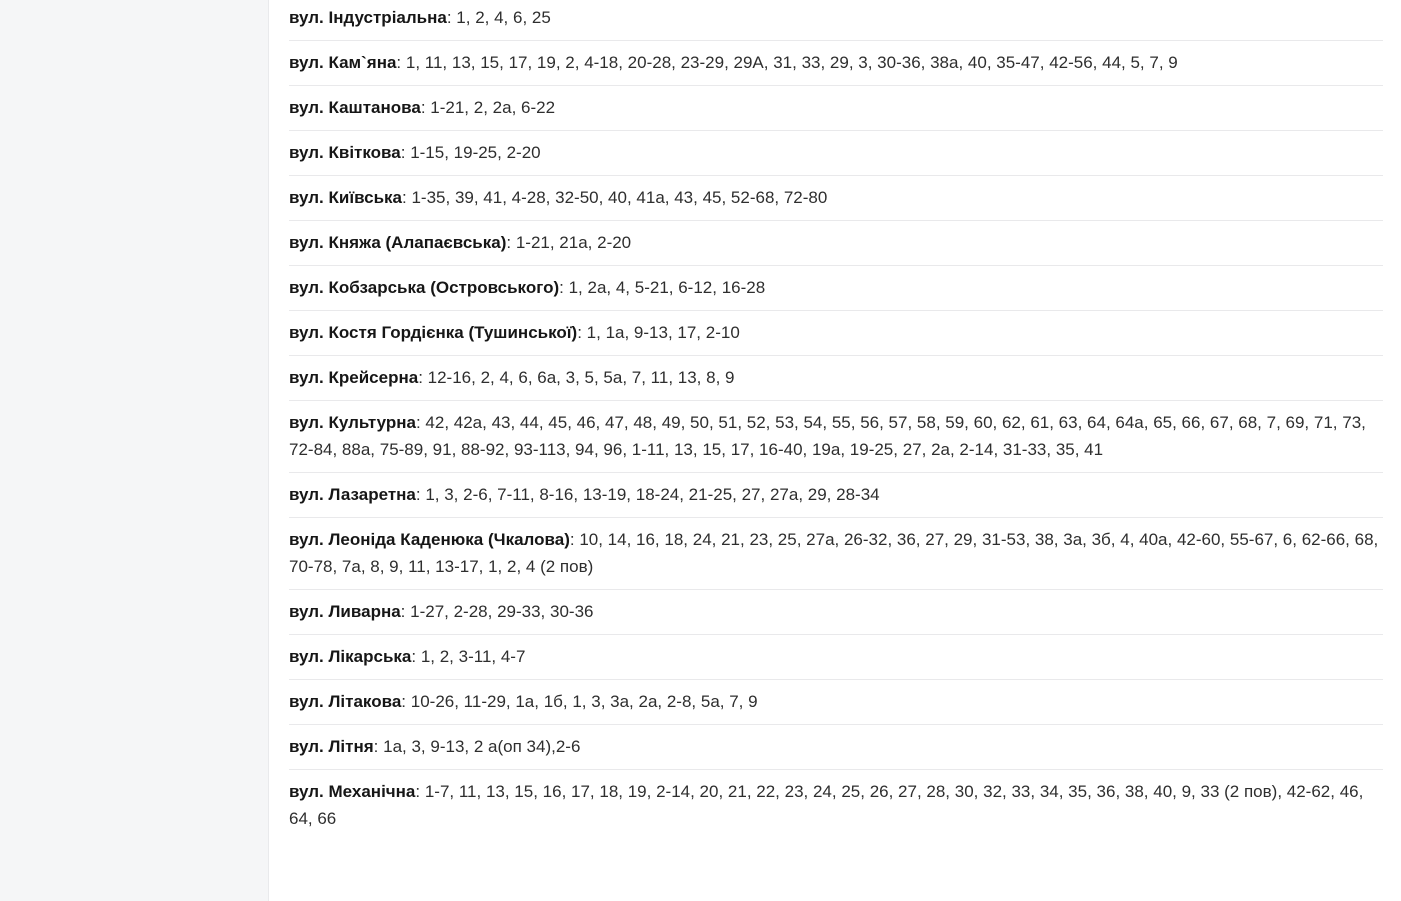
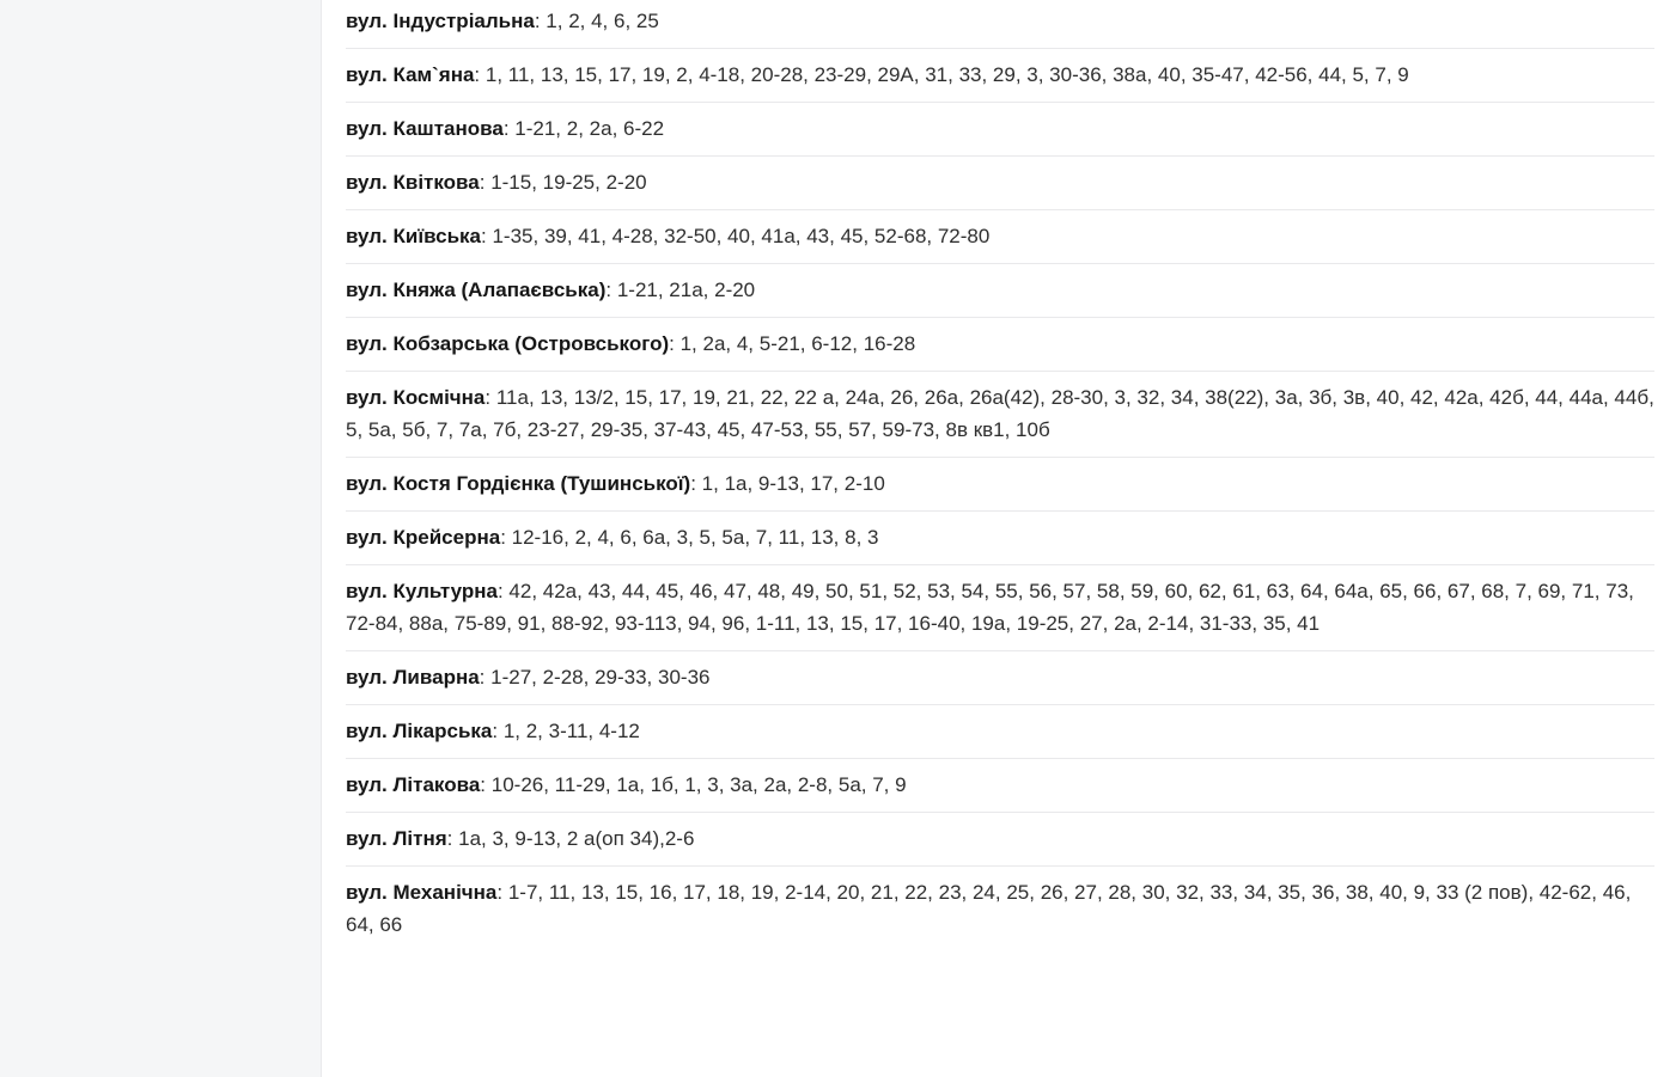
  вул. Індустріальна: 1, 2, 4, 6, 25
  вул. Кам`яна: 1, 11, 13, 15, 17, 19, 2, 4-18, 20-28, 23-29, 29А, 31, 33, 29, 3, 30-36, 38а, 40, 35-47, 42-56, 44, 5, 7, 9
  вул. Каштанова: 1-21, 2, 2а, 6-22
  вул. Квіткова: 1-15, 19-25, 2-20
  вул. Київська: 1-35, 39, 41, 4-28, 32-50, 40, 41а, 43, 45, 52-68, 72-80
  вул. Княжа (Алапаєвська): 1-21, 21а, 2-20
  вул. Кобзарська (Островського): 1, 2а, 4, 5-21, 6-12, 16-28
+ вул. Космічна: 11а, 13, 13/2, 15, 17, 19, 21, 22, 22 а, 24а, 26, 26а, 26а(42), 28-30, 3, 32, 34, 38(22), 3а, 3б, 3в, 40, 42, 42а, 42б, 44, 44а, 44б, 5, 5а, 5б, 7, 7а, 7б, 23-27, 29-35, 37-43, 45, 47-53, 55, 57, 59-73, 8в кв1, 10б
  вул. Костя Гордієнка (Тушинської): 1, 1а, 9-13, 17, 2-10
- вул. Крейсерна: 12-16, 2, 4, 6, 6а, 3, 5, 5а, 7, 11, 13, 8, 9
+ вул. Крейсерна: 12-16, 2, 4, 6, 6а, 3, 5, 5а, 7, 11, 13, 8, 3
  вул. Культурна: 42, 42а, 43, 44, 45, 46, 47, 48, 49, 50, 51, 52, 53, 54, 55, 56, 57, 58, 59, 60, 62, 61, 63, 64, 64а, 65, 66, 67, 68, 7, 69, 71, 73, 72-84, 88а, 75-89, 91, 88-92, 93-113, 94, 96, 1-11, 13, 15, 17, 16-40, 19а, 19-25, 27, 2а, 2-14, 31-33, 35, 41
- вул. Лазаретна: 1, 3, 2-6, 7-11, 8-16, 13-19, 18-24, 21-25, 27, 27а, 29, 28-34
- вул. Леоніда Каденюка (Чкалова): 10, 14, 16, 18, 24, 21, 23, 25, 27а, 26-32, 36, 27, 29, 31-53, 38, 3а, 3б, 4, 40а, 42-60, 55-67, 6, 62-66, 68, 70-78, 7а, 8, 9, 11, 13-17, 1, 2, 4 (2 пов)
  вул. Ливарна: 1-27, 2-28, 29-33, 30-36
- вул. Лікарська: 1, 2, 3-11, 4-7
+ вул. Лікарська: 1, 2, 3-11, 4-12
  вул. Літакова: 10-26, 11-29, 1а, 1б, 1, 3, 3а, 2а, 2-8, 5а, 7, 9
  вул. Літня: 1а, 3, 9-13, 2 а(оп 34),2-6
  вул. Механічна: 1-7, 11, 13, 15, 16, 17, 18, 19, 2-14, 20, 21, 22, 23, 24, 25, 26, 27, 28, 30, 32, 33, 34, 35, 36, 38, 40, 9, 33 (2 пов), 42-62, 46, 64, 66
